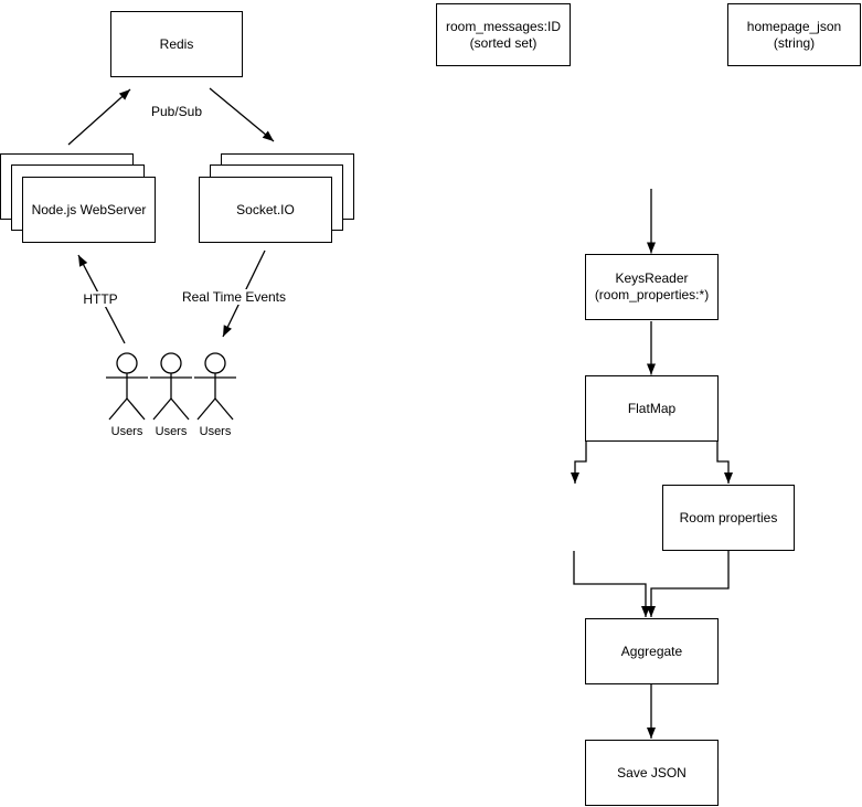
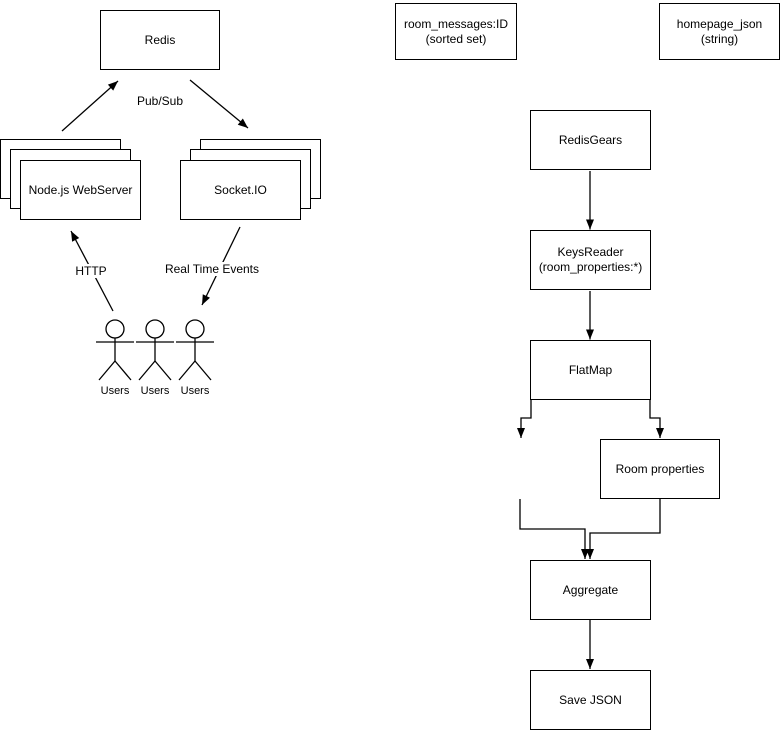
  Redis
  Node.js WebServer
  Socket.IO
  Pub/Sub
  HTTP
  Real Time Events
  Users
  Users
  Users
  room_messages:ID
  (sorted set)
  homepage_json
  (string)
+ RedisGears
  KeysReader
  (room_properties:*)
  FlatMap
  Room properties
  Aggregate
  Save JSON
